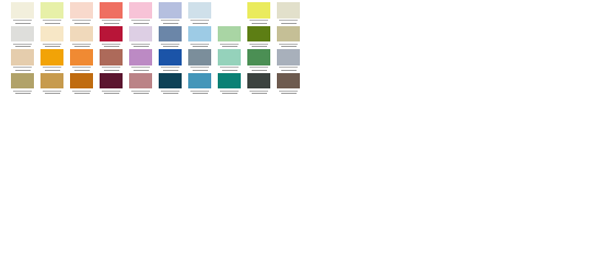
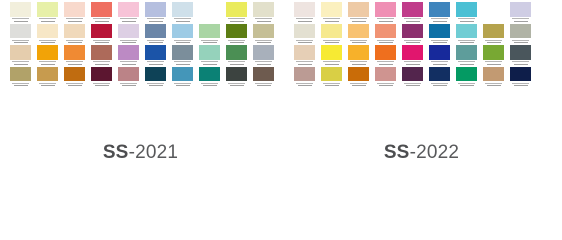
+ SS-2021
+ SS-2022
